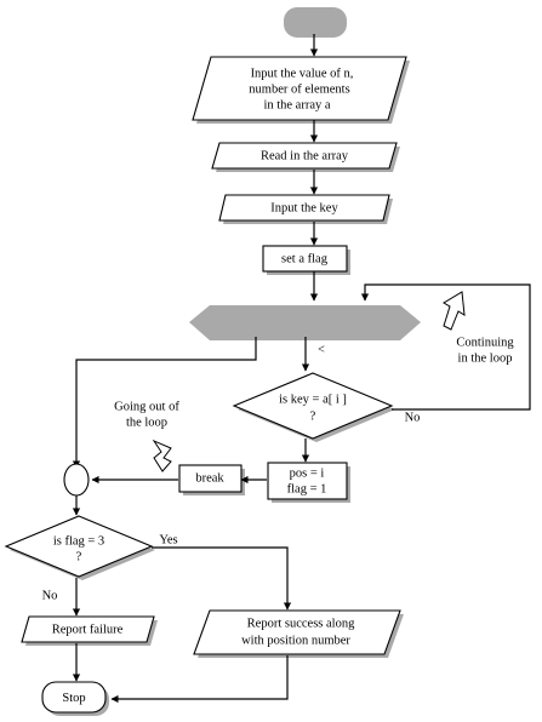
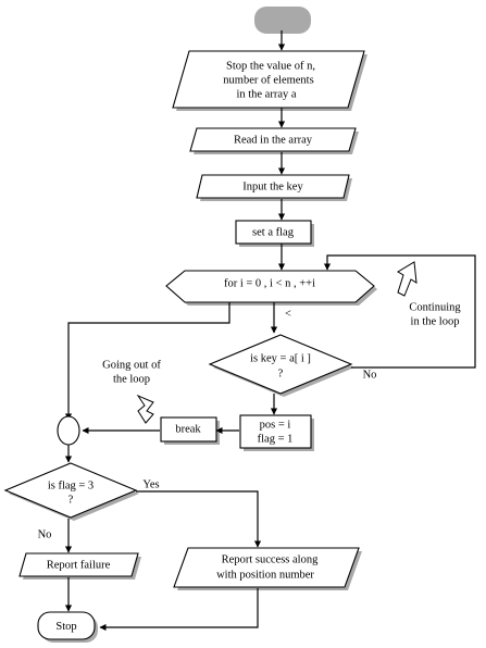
- Input the value of n,
+ Stop the value of n,
  number of elements
  in the array a
  Read in the array
  Input the key
  set a flag
+ for i = 0 , i < n , ++i
  is key = a[ i ]
  ?
  pos = i
  flag = 1
  break
  is flag = 3
  ?
  Report failure
  Report success along
  with position number
  Stop
  <
  No
  Yes
  No
  Continuing
  in the loop
  Going out of
  the loop
